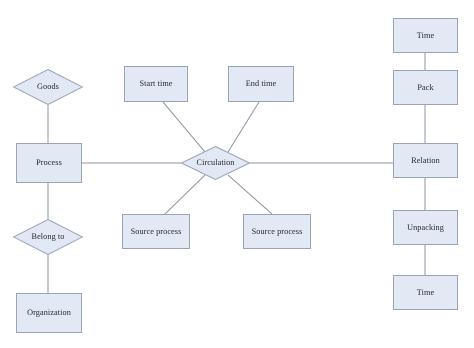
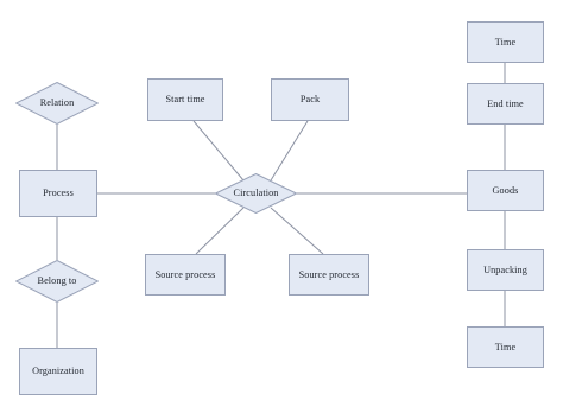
- Goods
+ Relation
  Process
  Belong to
  Organization
  Start time
- End time
+ Pack
  Circulation
  Source process
  Source process
  Time
- Pack
+ End time
- Relation
+ Goods
  Unpacking
  Time
